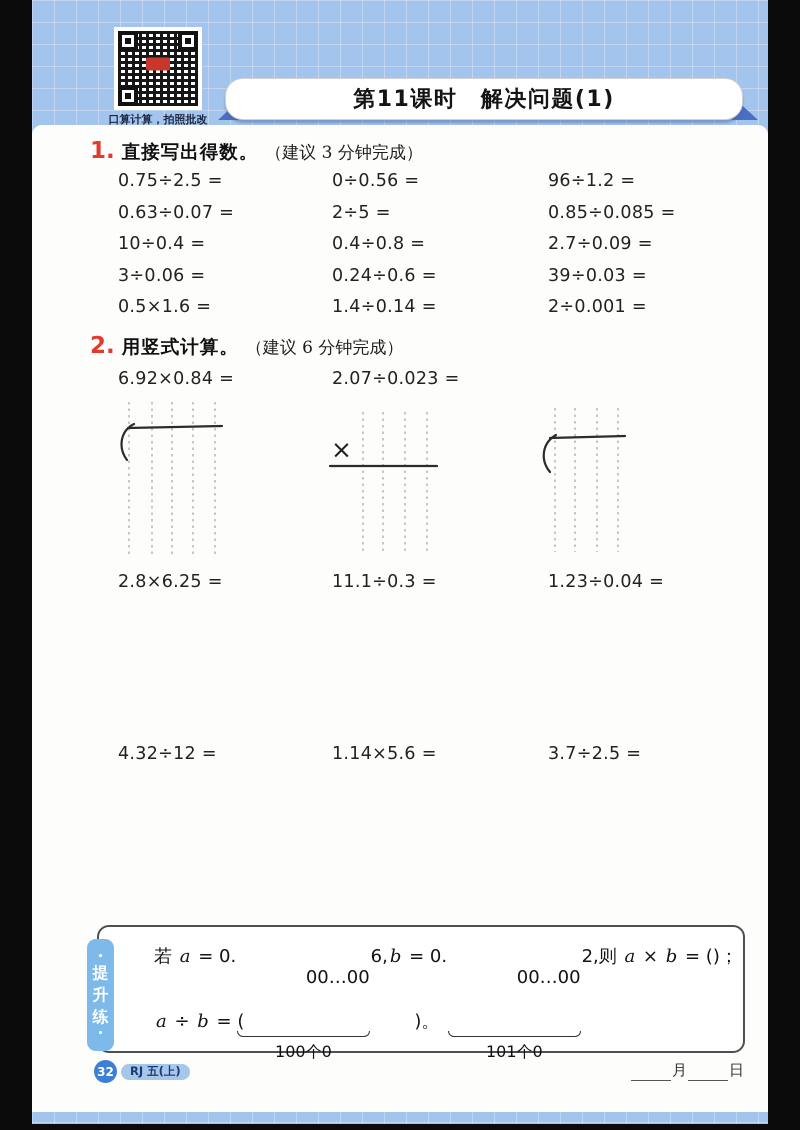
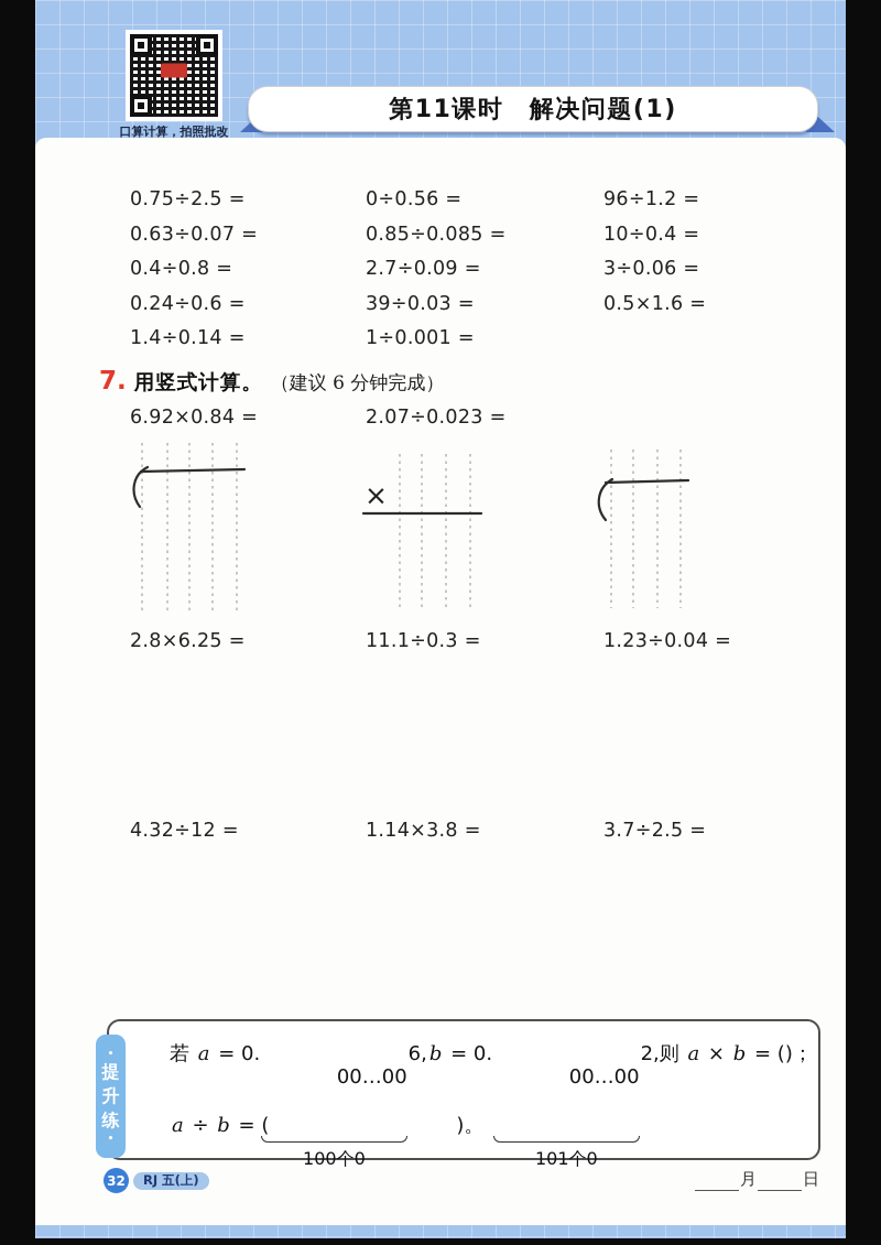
  口算计算，拍照批改
  第11课时 解决问题(1)
- 1.
- 直接写出得数。
- （建议 3 分钟完成）
  0.75÷2.5 =
  0÷0.56 =
  96÷1.2 =
  0.63÷0.07 =
- 2÷5 =
  0.85÷0.085 =
  10÷0.4 =
  0.4÷0.8 =
  2.7÷0.09 =
  3÷0.06 =
  0.24÷0.6 =
  39÷0.03 =
  0.5×1.6 =
  1.4÷0.14 =
- 2÷0.001 =
+ 1÷0.001 =
- 2.
+ 7.
  用竖式计算。
  （建议 6 分钟完成）
  6.92×0.84 =
  2.07÷0.023 =
  ×
  2.8×6.25 =
  11.1÷0.3 =
  1.23÷0.04 =
  4.32÷12 =
- 1.14×5.6 =
+ 1.14×3.8 =
  3.7÷2.5 =
  •
  提
  升
  练
  •
  若
  a
  = 0.
  00…00
  100个0
  6
  ,
  b
  = 0.
  00…00
  101个0
  2
  ,则
  a
  ×
  b
  = (
  )；
  a
  ÷
  b
  = (
  )。
  32
  RJ 五(上)
  月
  日
